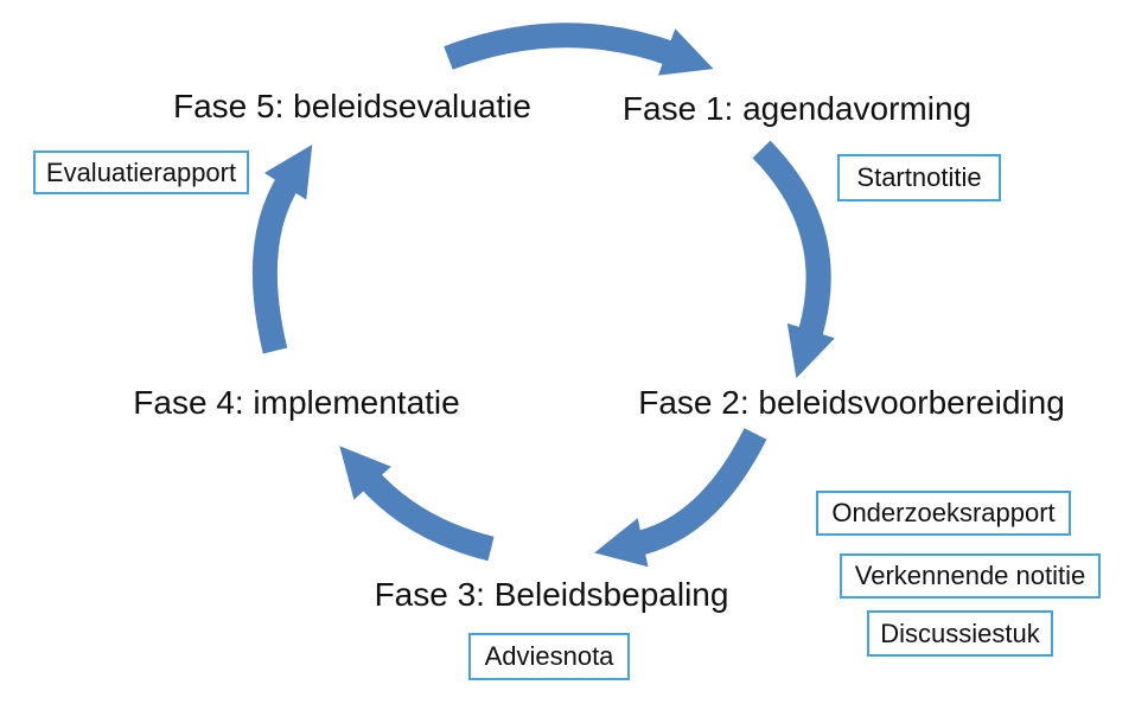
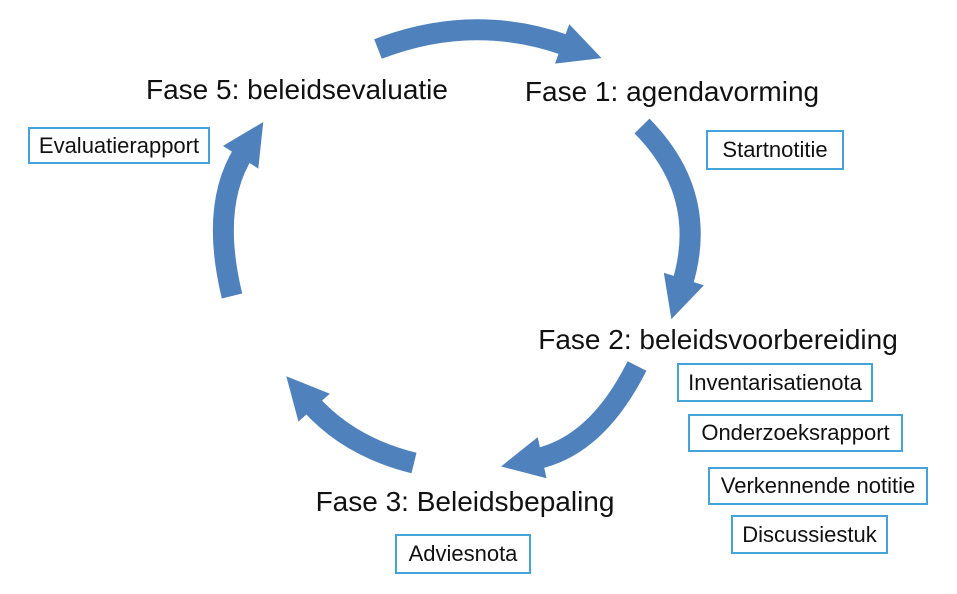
  Fase 1: agendavorming
  Fase 2: beleidsvoorbereiding
  Fase 3: Beleidsbepaling
- Fase 4: implementatie
  Fase 5: beleidsevaluatie
  Startnotitie
+ Inventarisatienota
  Onderzoeksrapport
  Verkennende notitie
  Discussiestuk
  Adviesnota
  Evaluatierapport
